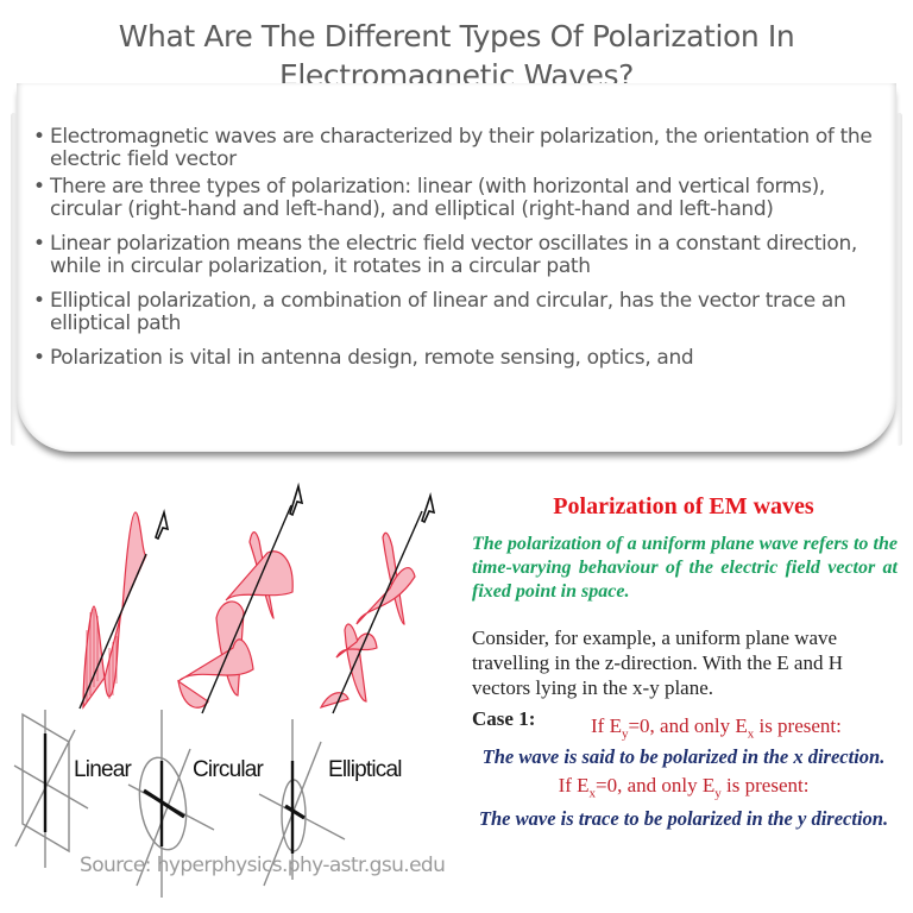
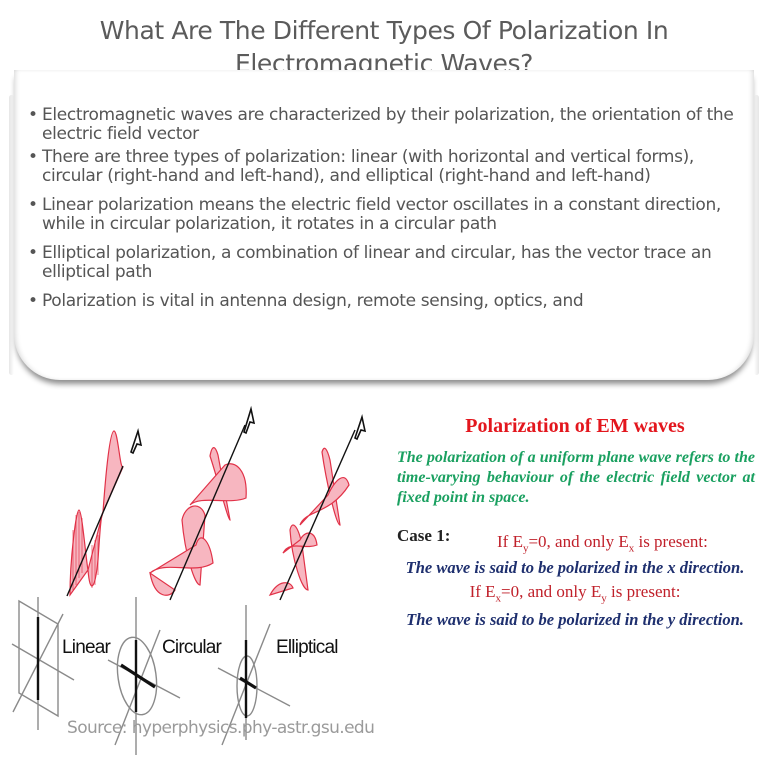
  What Are The Different Types Of Polarization In Electromagnetic Waves?
  •
  Electromagnetic waves are characterized by their polarization, the orientation of the electric field vector
  •
  There are three types of polarization: linear (with horizontal and vertical forms), circular (right-hand and left-hand), and elliptical (right-hand and left-hand)
  •
  Linear polarization means the electric field vector oscillates in a constant direction, while in circular polarization, it rotates in a circular path
  •
  Elliptical polarization, a combination of linear and circular, has the vector trace an elliptical path
  •
  Polarization is vital in antenna design, remote sensing, optics, and
  Linear
  Circular
  Elliptical
  Source: hyperphysics.phy-astr.gsu.edu
  Polarization of EM waves
  The polarization of a uniform plane wave refers to the time-varying behaviour of the electric field vector at fixed point in space.
- Consider, for example, a uniform plane wave travelling in the z-direction. With the E and H vectors lying in the x-y plane.
  Case 1:
  If Ey=0, and only Ex is present:
  The wave is said to be polarized in the x direction.
  If Ex=0, and only Ey is present:
- The wave is trace to be polarized in the y direction.
+ The wave is said to be polarized in the y direction.
